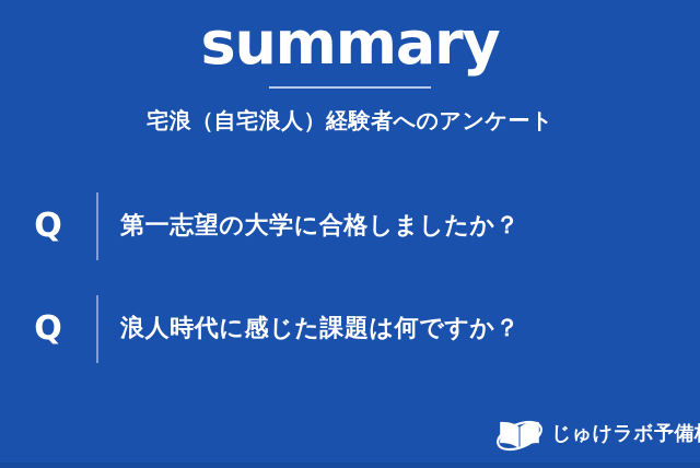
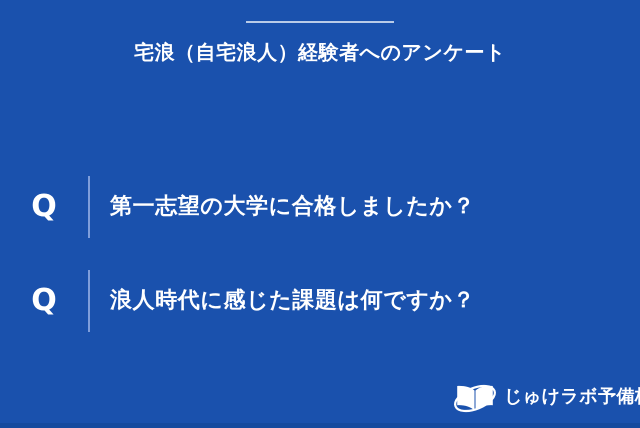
- summary
  宅浪（自宅浪人）経験者へのアンケート
  Q
  第一志望の大学に合格しましたか？
  Q
  浪人時代に感じた課題は何ですか？
  じゅけラボ予備
